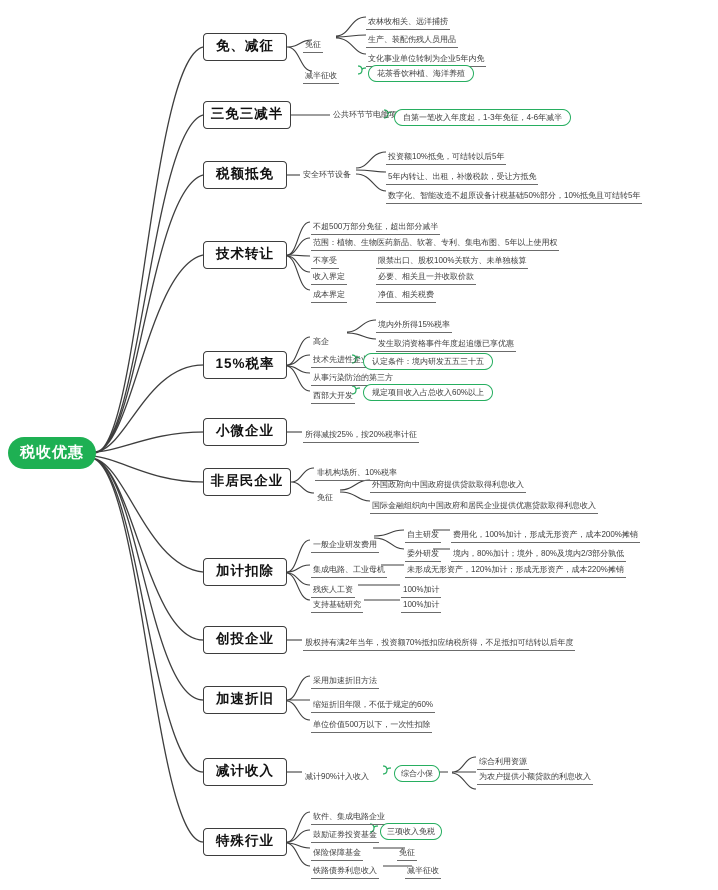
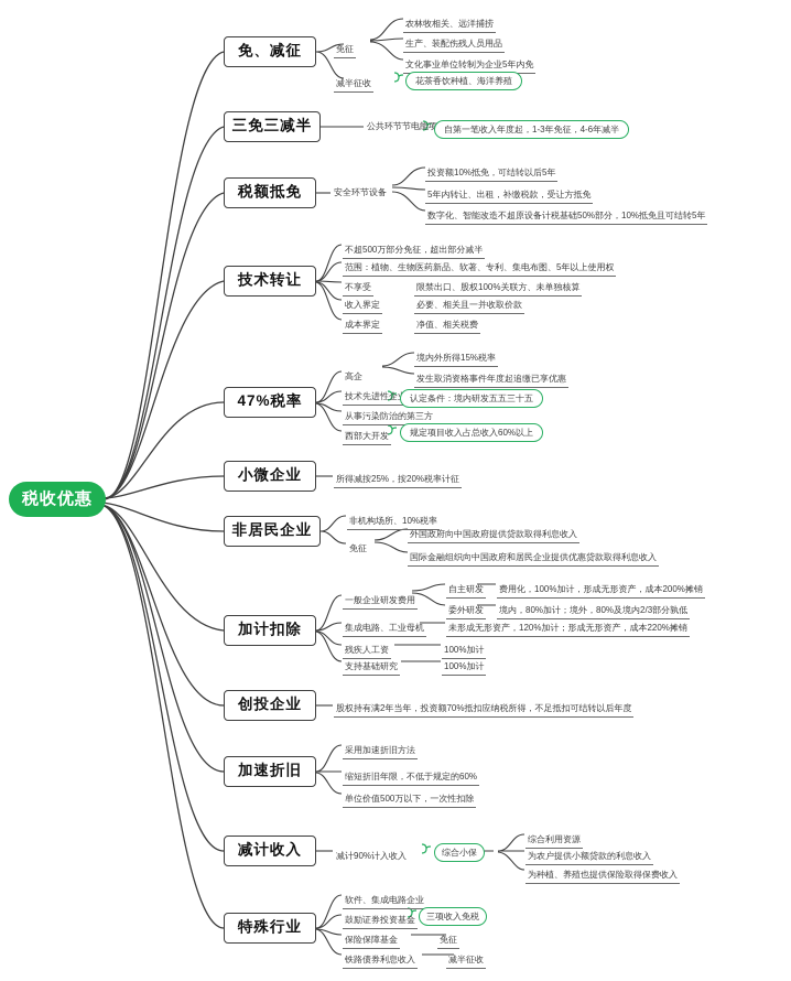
  税收优惠
  免、减征
  免征
  减半征收
  农林牧相关、远洋捕捞
  生产、装配伤残人员用品
  文化事业单位转制为企业5年内免
  花茶香饮种植、海洋养殖
  三免三减半
  公共环节节电能项
  自第一笔收入年度起，1-3年免征，4-6年减半
  税额抵免
  安全环节设备
  投资额10%抵免，可结转以后5年
  5年内转让、出租，补缴税款，受让方抵免
  数字化、智能改造不超原设备计税基础50%部分，10%抵免且可结转5年
  技术转让
  不超500万部分免征，超出部分减半
  范围：植物、生物医药新品、软著、专利、集电布图、5年以上使用权
  不享受
  收入界定
  成本界定
  限禁出口、股权100%关联方、未单独核算
  必要、相关且一并收取价款
  净值、相关税费
- 15%税率
+ 47%税率
  高企
  技术先进性企
  从事污染防治的第三方
  西部大开发
  境内外所得15%税率
  发生取消资格事件年度起追缴已享优惠
  认定条件：境内研发五五三十五
  规定项目收入占总收入60%以上
  小微企业
  所得减按25%，按20%税率计征
  非居民企业
  非机构场所、10%税率
  免征
  外国政府向中国政府提供贷款取得利息收入
  国际金融组织向中国政府和居民企业提供优惠贷款取得利息收入
  加计扣除
  一般企业研发费用
  集成电路、工业母机
  残疾人工资
  支持基础研究
  自主研发
  委外研发
  费用化，100%加计，形成无形资产，成本200%摊销
  境内，80%加计；境外，80%及境内2/3部分孰低
  未形成无形资产，120%加计；形成无形资产，成本220%摊销
  100%加计
  100%加计
  创投企业
  股权持有满2年当年，投资额70%抵扣应纳税所得，不足抵扣可结转以后年度
  加速折旧
  采用加速折旧方法
  缩短折旧年限，不低于规定的60%
  单位价值500万以下，一次性扣除
  减计收入
  减计90%计入收入
  综合小保
  综合利用资源
  为农户提供小额贷款的利息收入
+ 为种植、养殖也提供保险取得保费收入
  特殊行业
  软件、集成电路企业
  鼓励证券投资基金
  保险保障基金
  铁路债券利息收入
  三项收入免税
  免征
  减半征收
